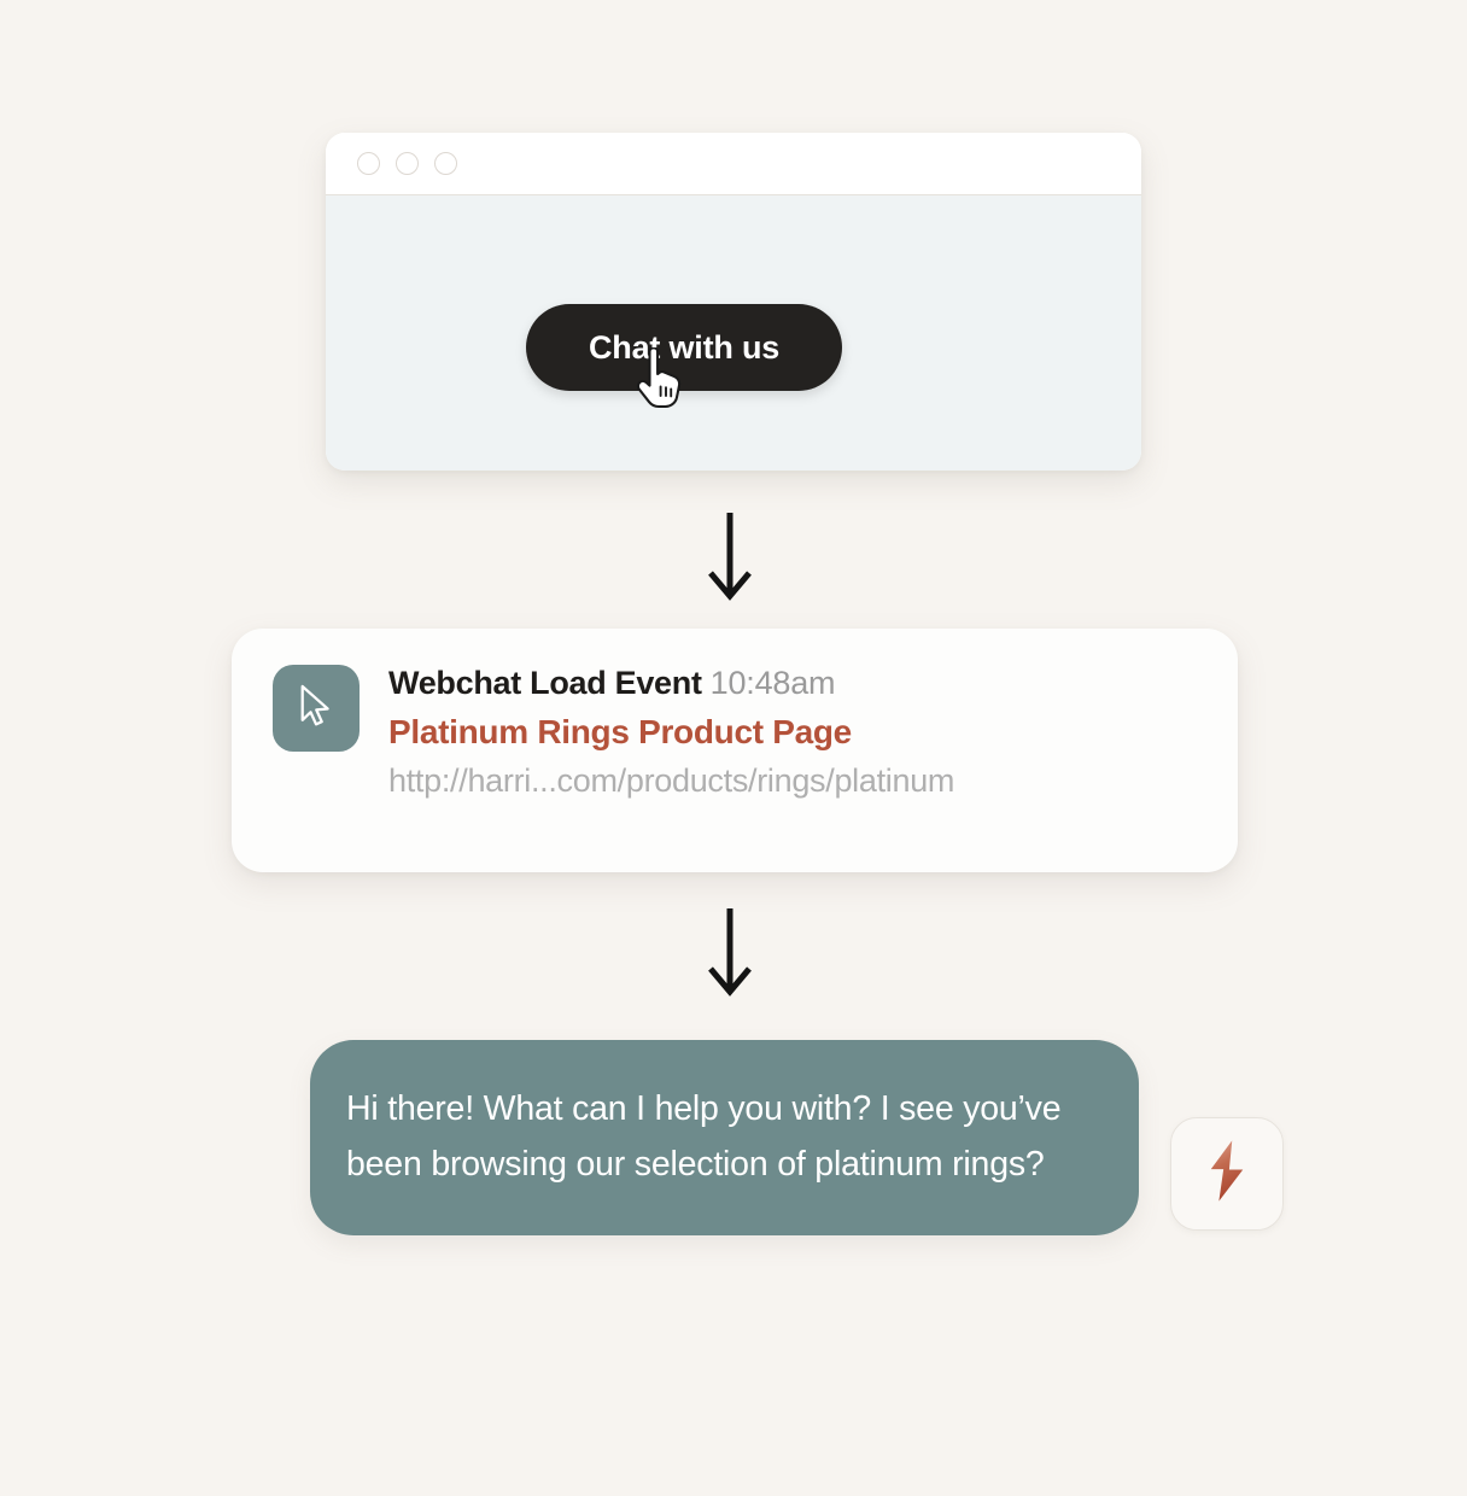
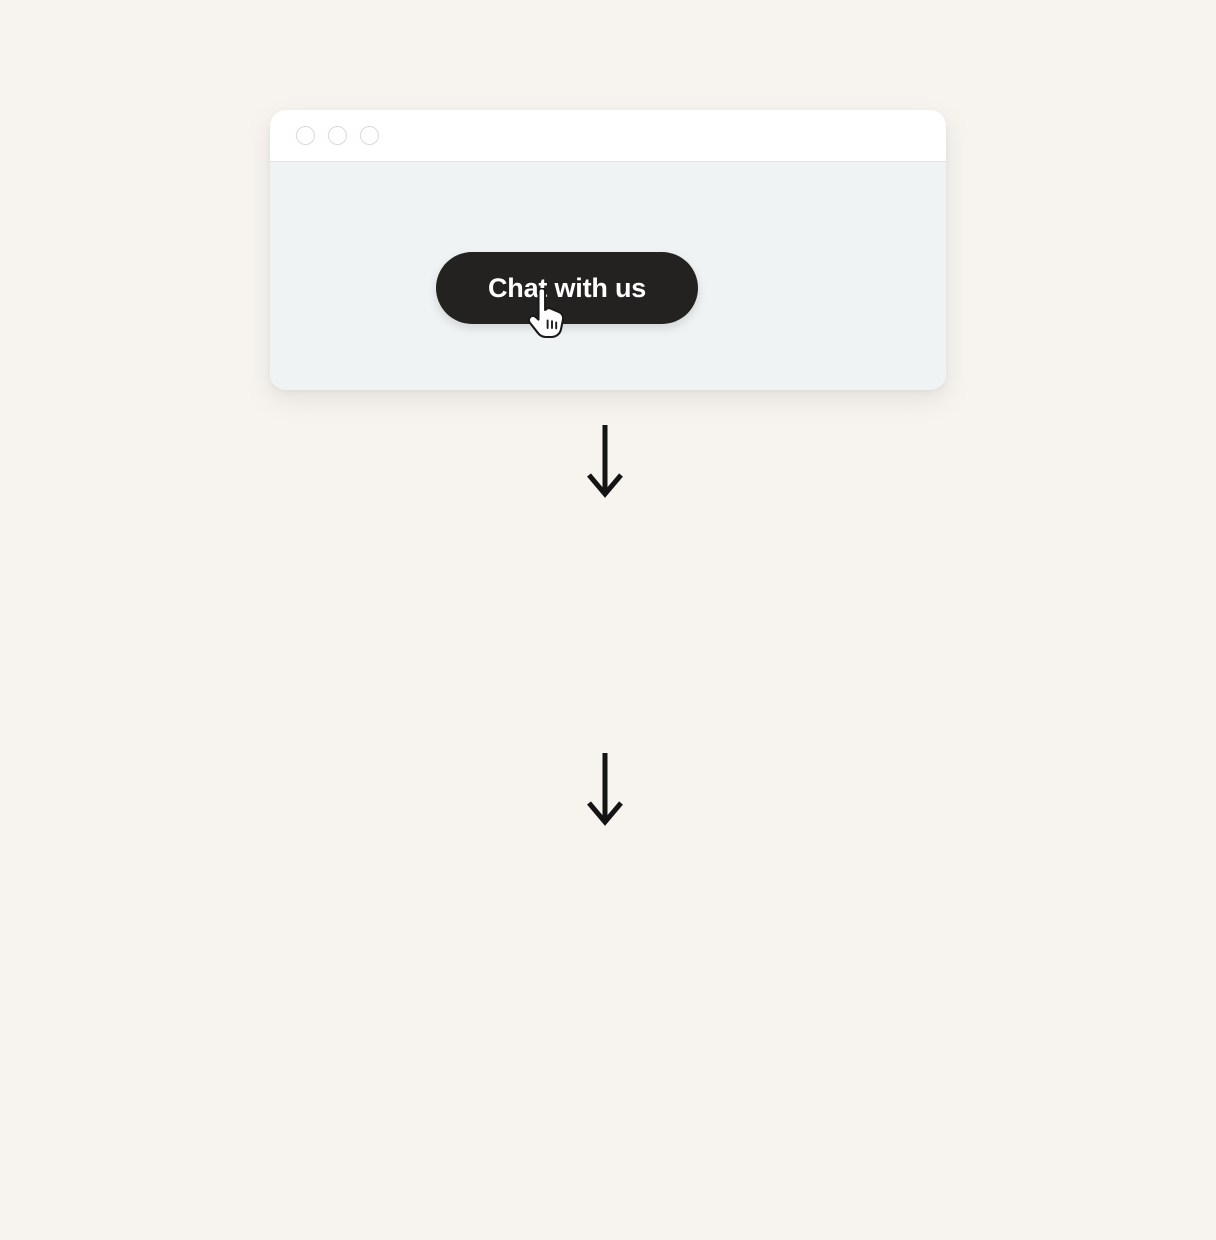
  Cha with us
- Webchat Load Event 10:48am
- Platinum Rings Product Page
- http://harri...com/products/rings/platinum
- Hi there! What can I help you with? I see you’ve been browsing our selection of platinum rings?
